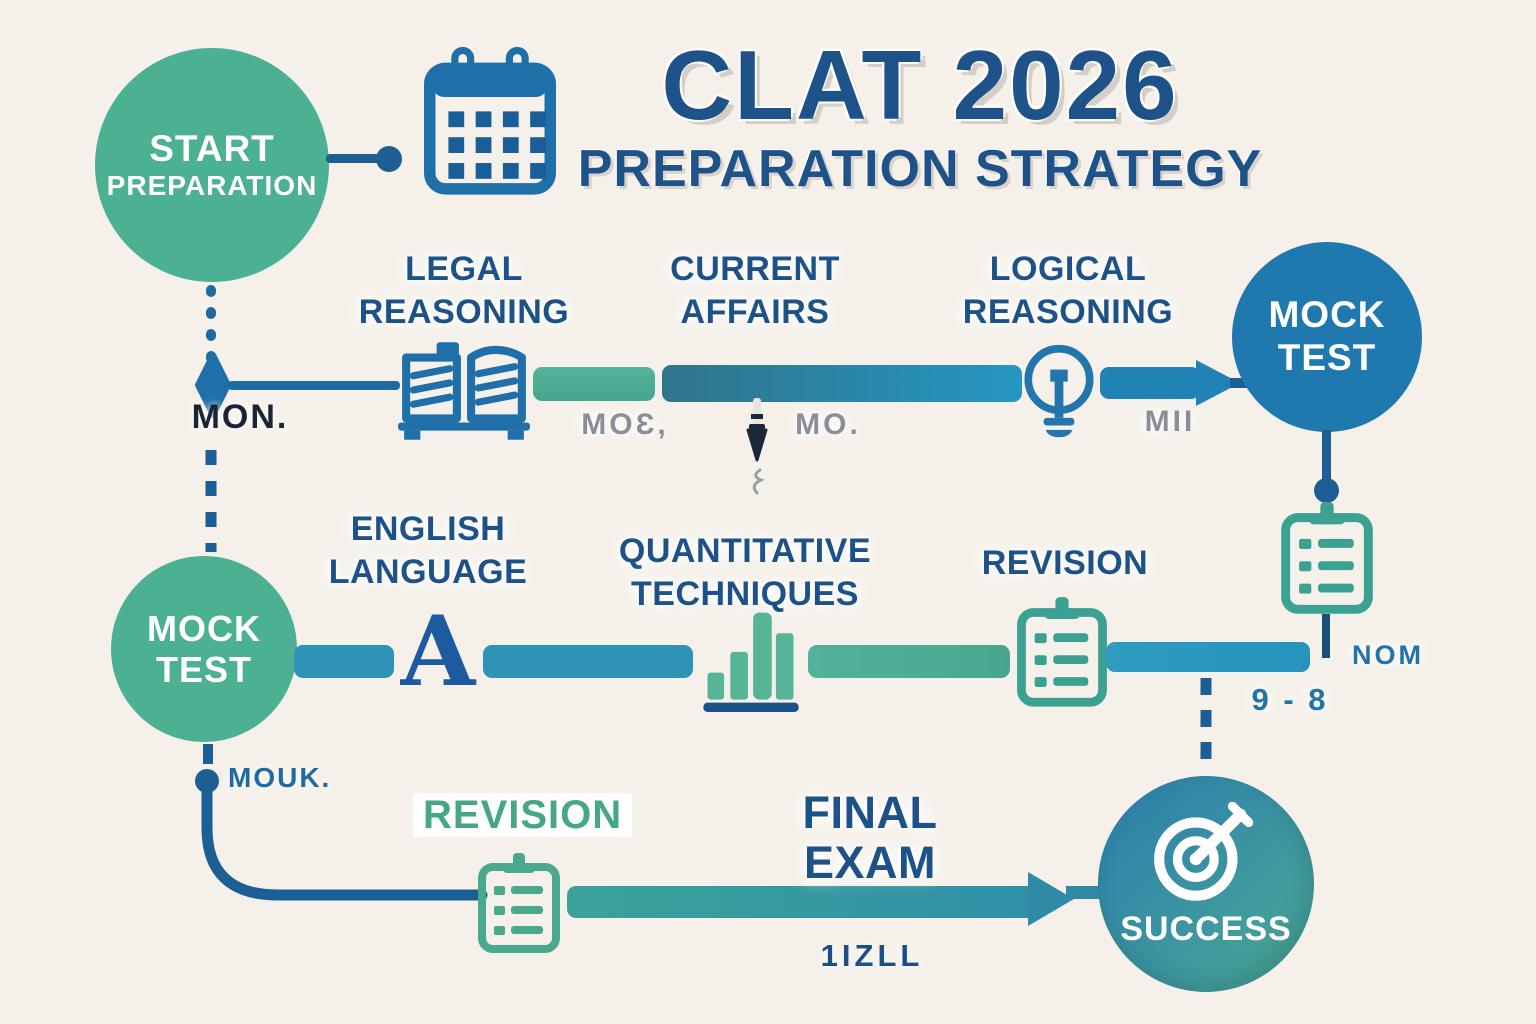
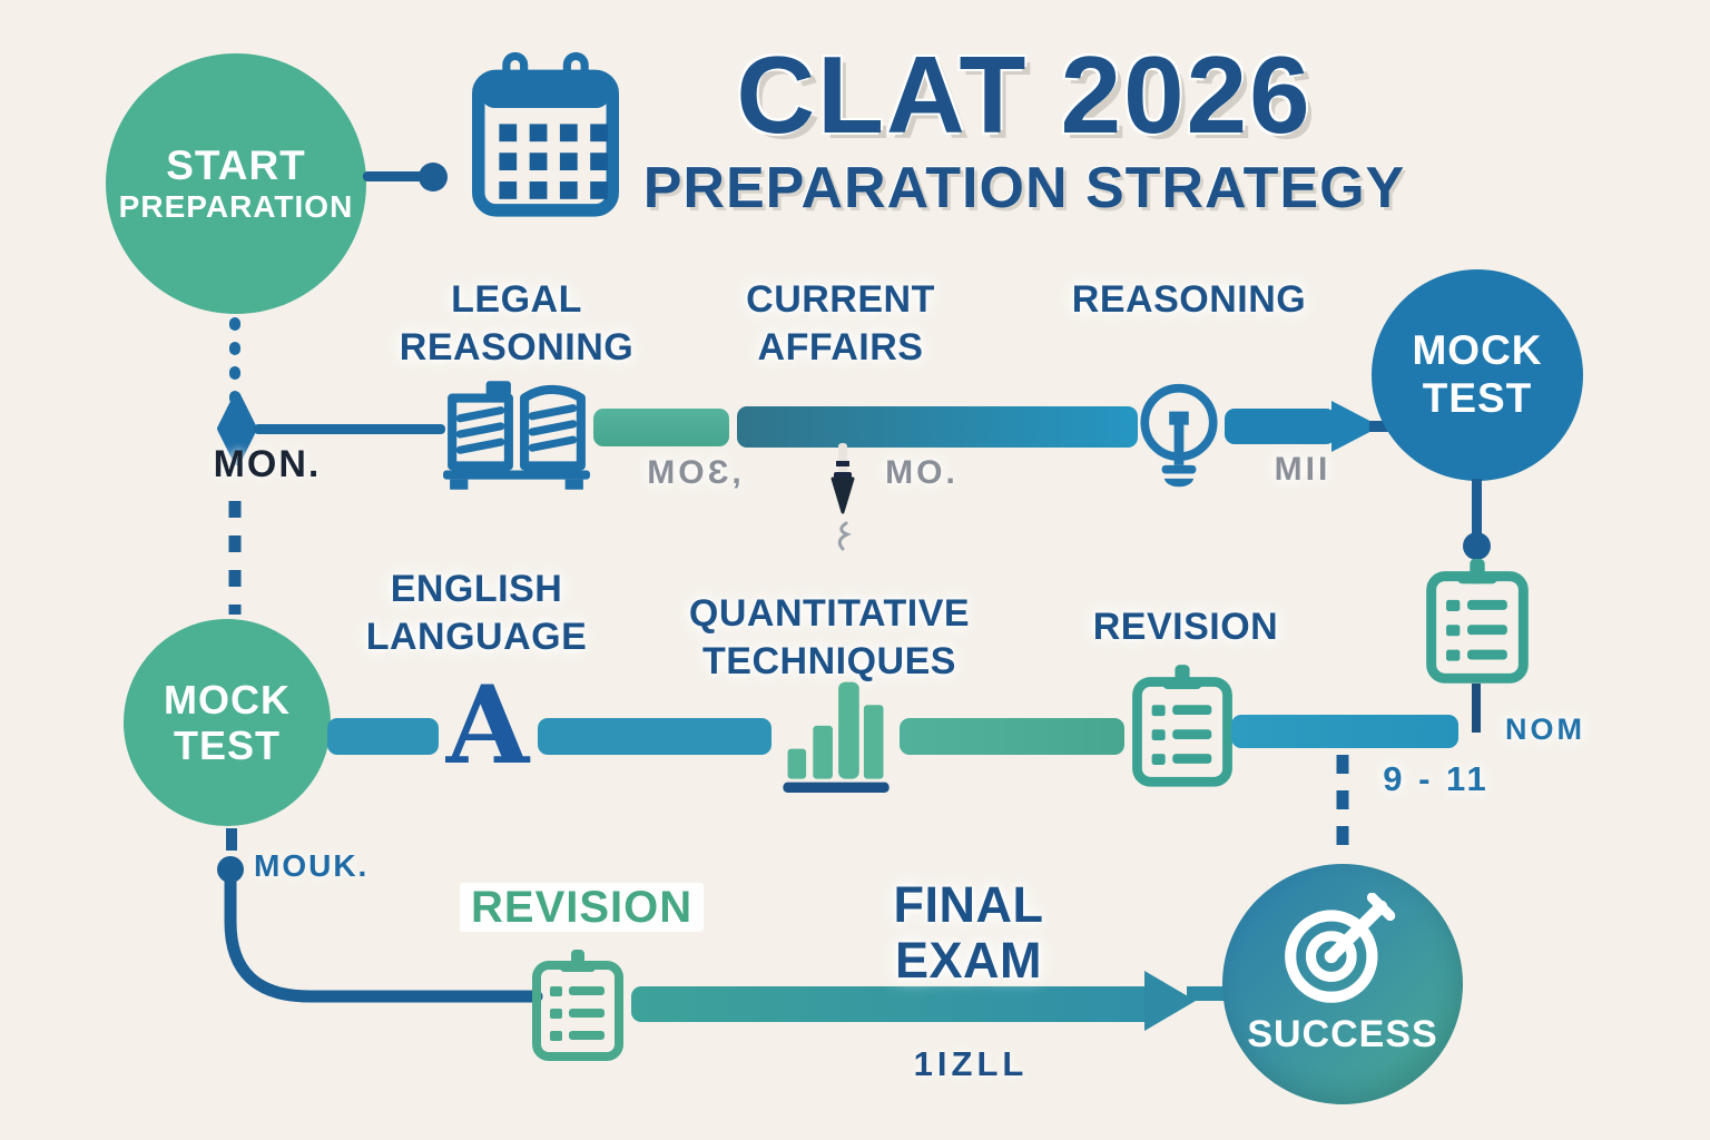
  CLAT 2026
  PREPARATION STRATEGY
  START
  PREPARATION
  LEGAL
  REASONING
  CURRENT
  AFFAIRS
- LOGICAL
  REASONING
  MON.
  MOƐ,
  MO.
  MII
  MOCK
  TEST
  NOM
  ENGLISH
  LANGUAGE
  QUANTITATIVE
  TECHNIQUES
  REVISION
  MOCK
  TEST
  A
- 9 - 8
+ 9 - 11
  MOUK.
  REVISION
  FINAL
  EXAM
  1IZLL
  SUCCESS
